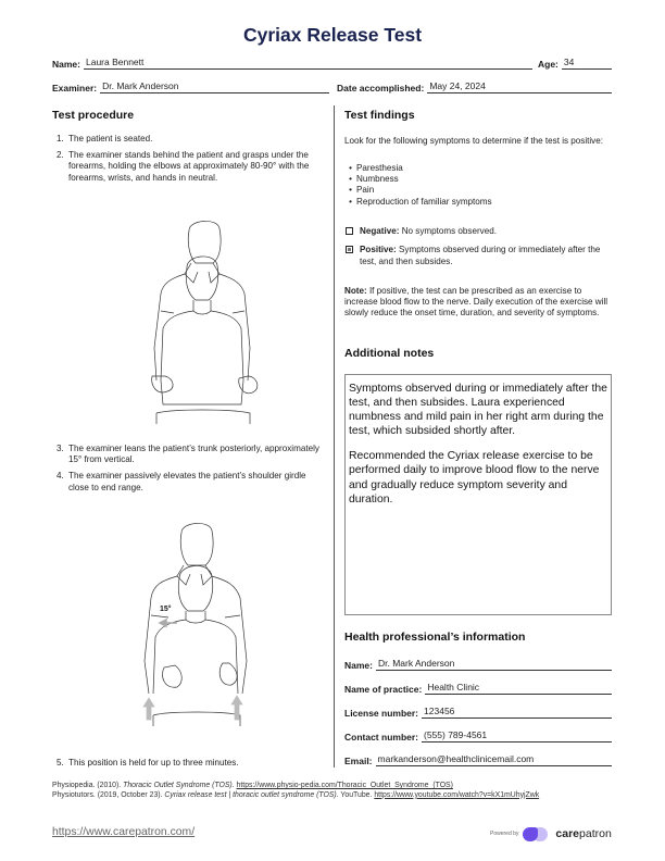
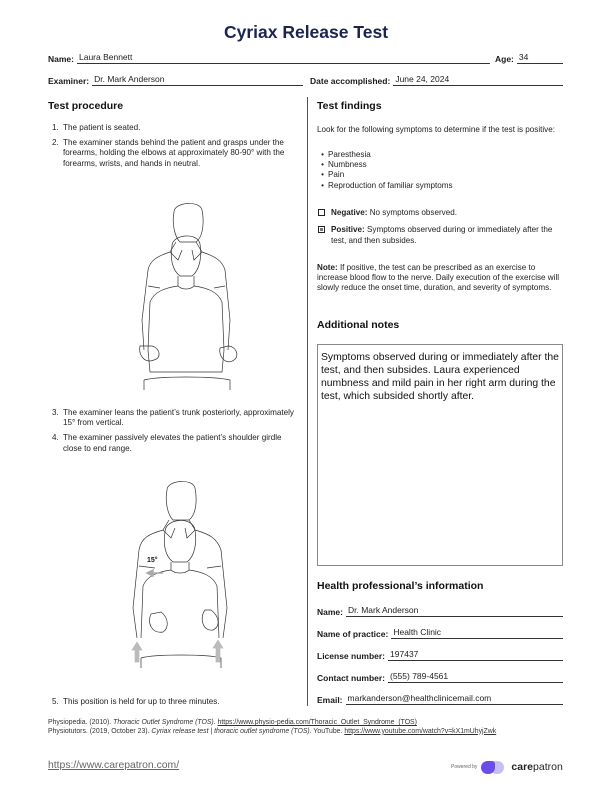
  Cyriax Release Test
  Name:
  Laura Bennett
  Age:
  34
  Examiner:
  Dr. Mark Anderson
  Date accomplished:
- May 24, 2024
+ June 24, 2024
  Test procedure
  1.
  The patient is seated.
  2.
  The examiner stands behind the patient and grasps under the forearms, holding the elbows at approximately 80-90° with the forearms, wrists, and hands in neutral.
  3.
  The examiner leans the patient’s trunk posteriorly, approximately 15° from vertical.
  4.
  The examiner passively elevates the patient’s shoulder girdle close to end range.
  5.
  This position is held for up to three minutes.
  Test findings
  Look for the following symptoms to determine if the test is positive:
  •
  Paresthesia
  •
  Numbness
  •
  Pain
  •
  Reproduction of familiar symptoms
  Negative: No symptoms observed.
  Positive: Symptoms observed during or immediately after the test, and then subsides.
  Note: If positive, the test can be prescribed as an exercise to increase blood flow to the nerve. Daily execution of the exercise will slowly reduce the onset time, duration, and severity of symptoms.
  Additional notes
  Symptoms observed during or immediately after the test, and then subsides. Laura experienced numbness and mild pain in her right arm during the test, which subsided shortly after.
- Recommended the Cyriax release exercise to be performed daily to improve blood flow to the nerve and gradually reduce symptom severity and duration.
  Health professional’s information
  Name:
  Dr. Mark Anderson
  Name of practice:
  Health Clinic
  License number:
- 123456
+ 197437
  Contact number:
  (555) 789-4561
  Email:
  markanderson@healthclinicemail.com
  https://www.carepatron.com/
  carepatron
